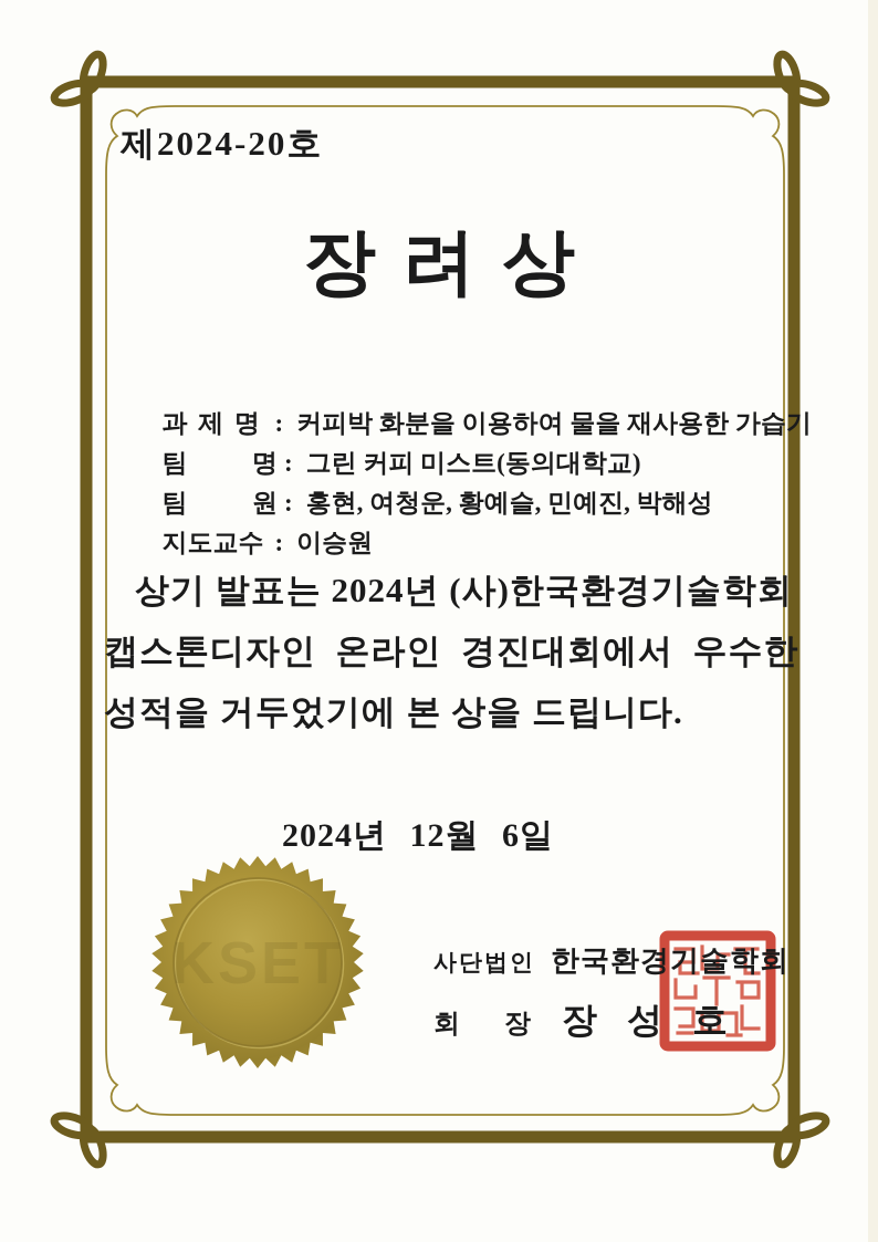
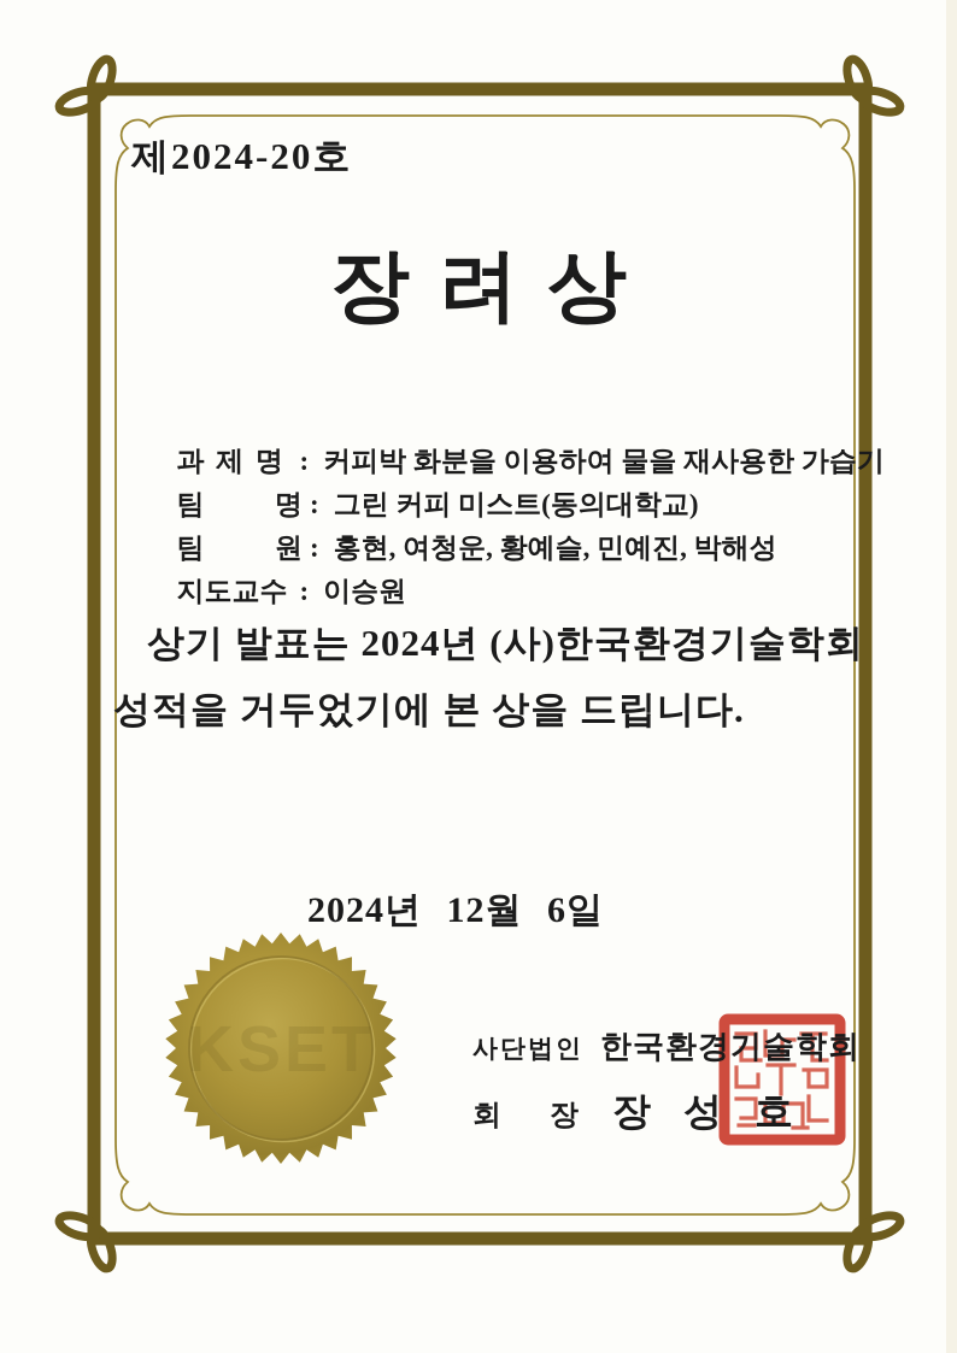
  제2024-20호
  장려상
  과 제 명 : 커피박 화분을 이용하여 물을 재사용한 가습기
  팀 명 : 그린 커피 미스트(동의대학교)
  팀 원 : 홍현, 여청운, 황예슬, 민예진, 박해성
  지도교수 : 이승원
  상기 발표는 2024년 (사)한국환경기술학회
- 캡스톤디자인 온라인 경진대회에서 우수한
  성적을 거두었기에 본 상을 드립니다.
  2024년 12월 6일
  KSET
  사단법인 한국환경기술학회
  회장 장성호
